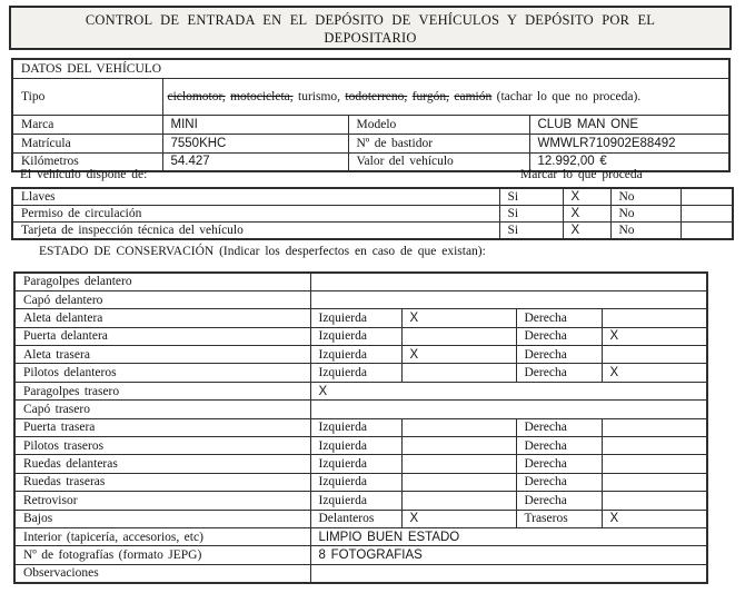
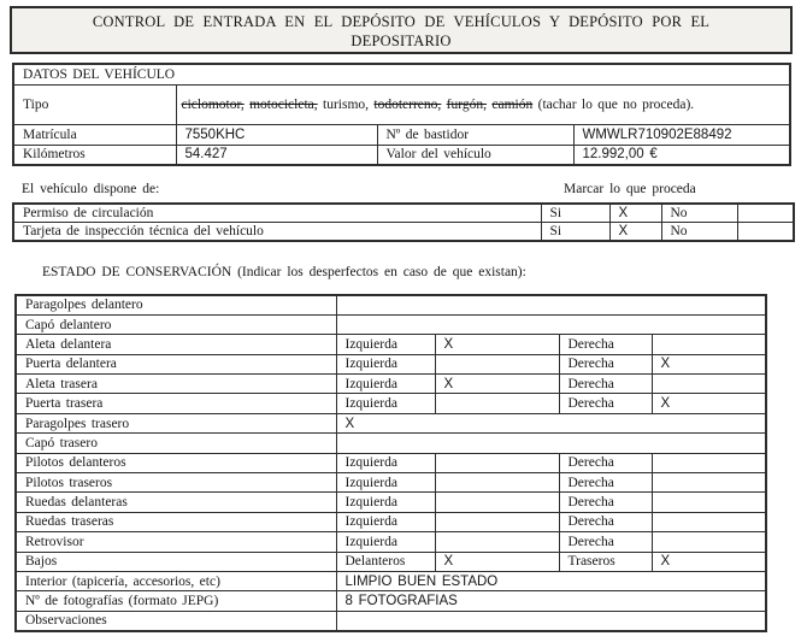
  CONTROL DE ENTRADA EN EL DEPÓSITO DE VEHÍCULOS Y DEPÓSITO POR EL
  DEPOSITARIO
  DATOS DEL VEHÍCULO
  Tipo	ciclomotor, motocicleta, turismo, todoterreno, furgón, camión (tachar lo que no proceda).
- Marca	MINI	Modelo	CLUB MAN ONE
  Matrícula	7550KHC	Nº de bastidor	WMWLR710902E88492
  Kilómetros	54.427	Valor del vehículo	12.992,00 €
  El vehículo dispone de:
  Marcar lo que proceda
- Llaves	Si	X	No
  Permiso de circulación	Si	X	No
  Tarjeta de inspección técnica del vehículo	Si	X	No
  ESTADO DE CONSERVACIÓN (Indicar los desperfectos en caso de que existan):
  Paragolpes delantero
  Capó delantero
  Aleta delantera	Izquierda	X	Derecha
  Puerta delantera	Izquierda		Derecha	X
  Aleta trasera	Izquierda	X	Derecha
- Pilotos delanteros	Izquierda		Derecha	X
+ Puerta trasera	Izquierda		Derecha	X
  Paragolpes trasero	X
  Capó trasero
- Puerta trasera	Izquierda		Derecha
+ Pilotos delanteros	Izquierda		Derecha
  Pilotos traseros	Izquierda		Derecha
  Ruedas delanteras	Izquierda		Derecha
  Ruedas traseras	Izquierda		Derecha
  Retrovisor	Izquierda		Derecha
  Bajos	Delanteros	X	Traseros	X
  Interior (tapicería, accesorios, etc)	LIMPIO BUEN ESTADO
  Nº de fotografías (formato JEPG)	8 FOTOGRAFIAS
  Observaciones
